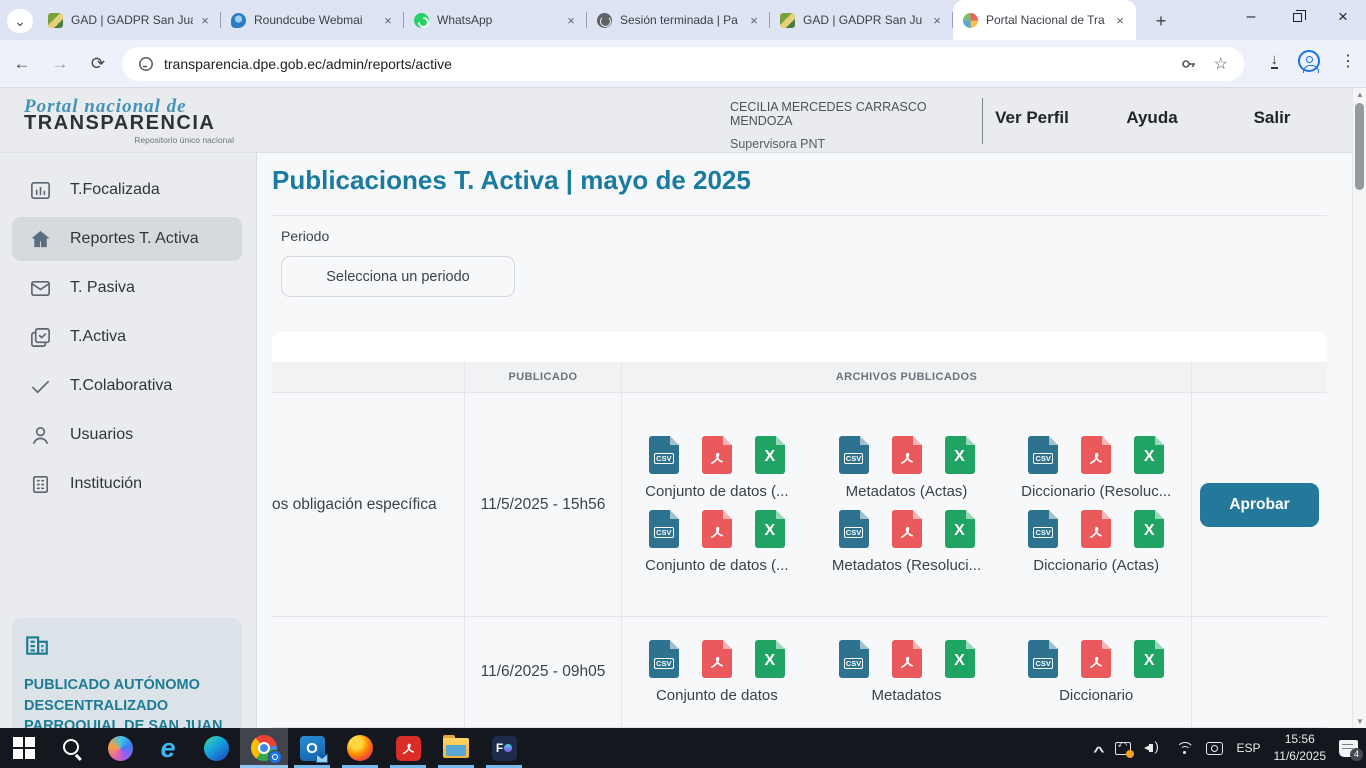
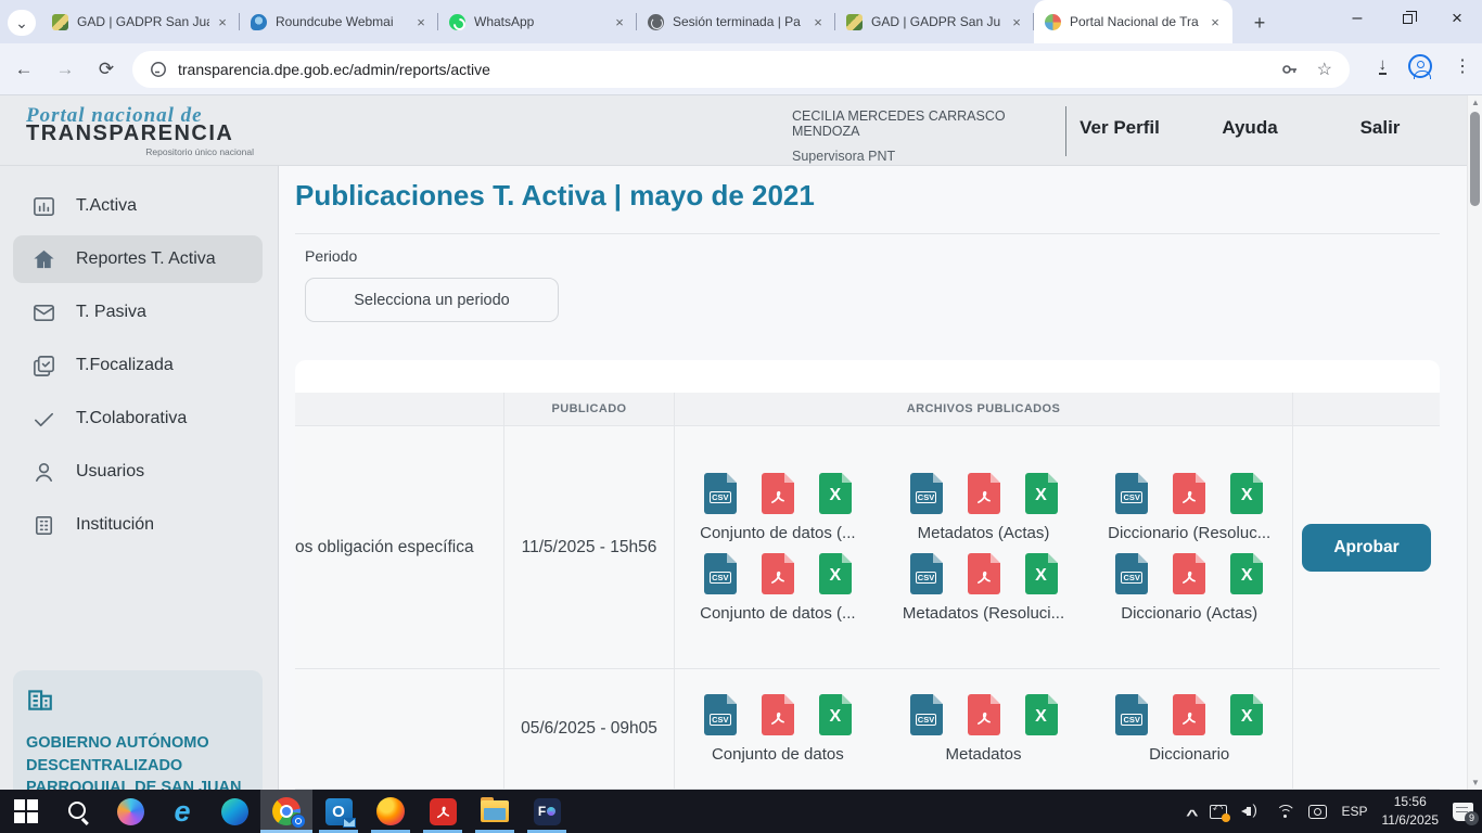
  GAD | GADPR San Ju
  Roundcube Webmai
  WhatsApp
  Sesión terminada | Pa
  GAD | GADPR San Ju
  Portal Nacional de Tra
  ←
  →
  ⟳
  transparencia.dpe.gob.ec/admin/reports/active
  Portal nacional de
  TRANSPARENCIA
  Repositorio único nacional
  CECILIA MERCEDES CARRASCO MENDOZA
  Supervisora PNT
  Ver Perfil
  Ayuda
  Salir
- T.Focalizada
+ T.Activa
  Reportes T. Activa
  T. Pasiva
- T.Activa
+ T.Focalizada
  T.Colaborativa
  Usuarios
  Institución
- PUBLICADO AUTÓNOMO DESCENTRALIZADO PARROQUIAL DE SAN JUAN
+ GOBIERNO AUTÓNOMO DESCENTRALIZADO PARROQUIAL DE SAN JUAN
- Publicaciones T. Activa | mayo de 2025
+ Publicaciones T. Activa | mayo de 2021
  Periodo
  Selecciona un periodo
  PUBLICADO
  ARCHIVOS PUBLICADOS
  os obligación específica
  11/5/2025 - 15h56
  CSV
  X
  Conjunto de datos (...
  CSV
  X
  Metadatos (Actas)
  CSV
  X
  Diccionario (Resoluc...
  CSV
  X
  Conjunto de datos (...
  CSV
  X
  Metadatos (Resoluci...
  CSV
  X
  Diccionario (Actas)
  Aprobar
- 11/6/2025 - 09h05
+ 05/6/2025 - 09h05
  CSV
  X
  Conjunto de datos
  CSV
  X
  Metadatos
  CSV
  X
  Diccionario
  e
  O
  F
  ESP
  15:56
  11/6/2025
- 4
+ 9
